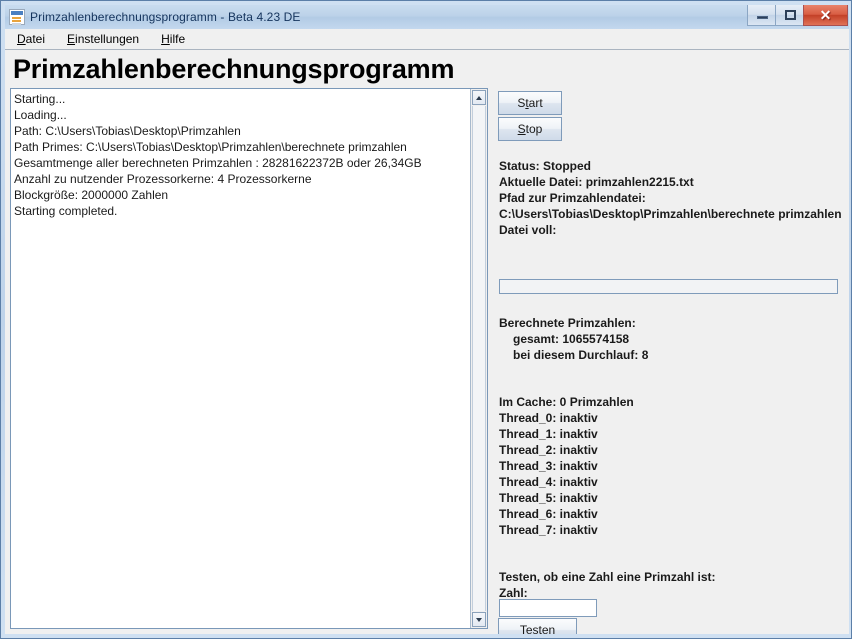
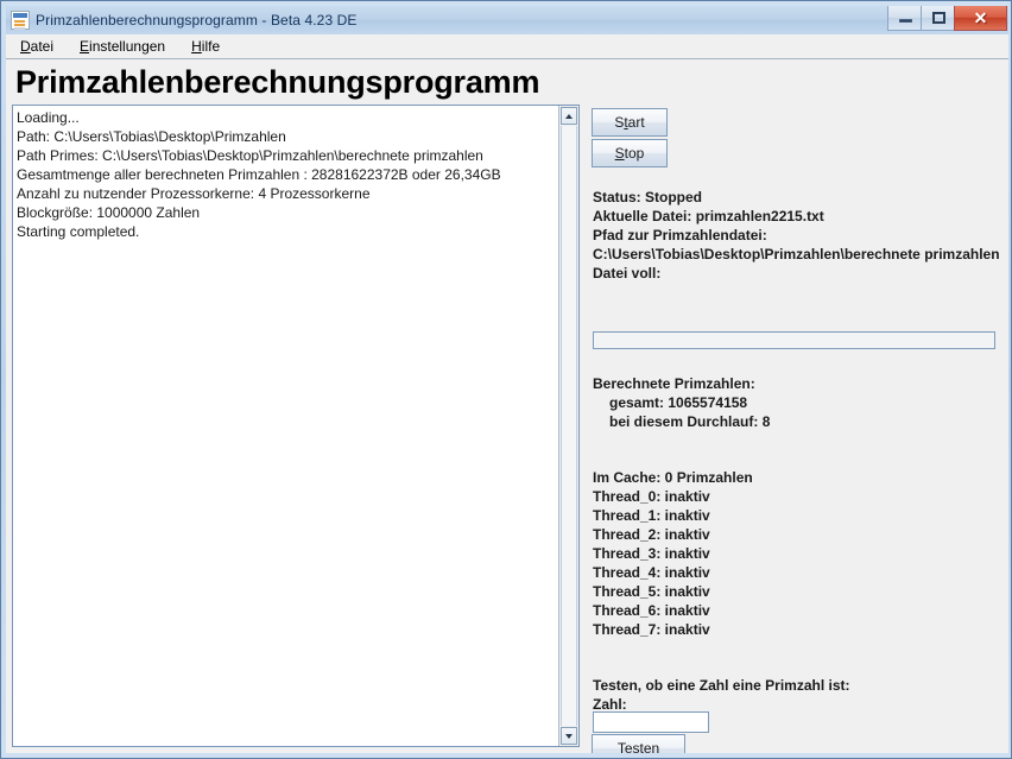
  Primzahlenberechnungsprogramm - Beta 4.23 DE
  ✕
  Datei
  Einstellungen
  Hilfe
  Primzahlenberechnungsprogramm
- Starting...
  Loading...
  Path: C:\Users\Tobias\Desktop\Primzahlen
  Path Primes: C:\Users\Tobias\Desktop\Primzahlen\berechnete primzahlen
  Gesamtmenge aller berechneten Primzahlen : 28281622372B oder 26,34GB
  Anzahl zu nutzender Prozessorkerne: 4 Prozessorkerne
- Blockgröße: 2000000 Zahlen
+ Blockgröße: 1000000 Zahlen
  Starting completed.
  Start
  Stop
  Status: Stopped
  Aktuelle Datei: primzahlen2215.txt
  Pfad zur Primzahlendatei:
  C:\Users\Tobias\Desktop\Primzahlen\berechnete primzahlen
  Datei voll:
  Berechnete Primzahlen:
  gesamt: 1065574158
  bei diesem Durchlauf: 8
  Im Cache: 0 Primzahlen
  Thread_0: inaktiv
  Thread_1: inaktiv
  Thread_2: inaktiv
  Thread_3: inaktiv
  Thread_4: inaktiv
  Thread_5: inaktiv
  Thread_6: inaktiv
  Thread_7: inaktiv
  Testen, ob eine Zahl eine Primzahl ist:
  Zahl:
  Testen
